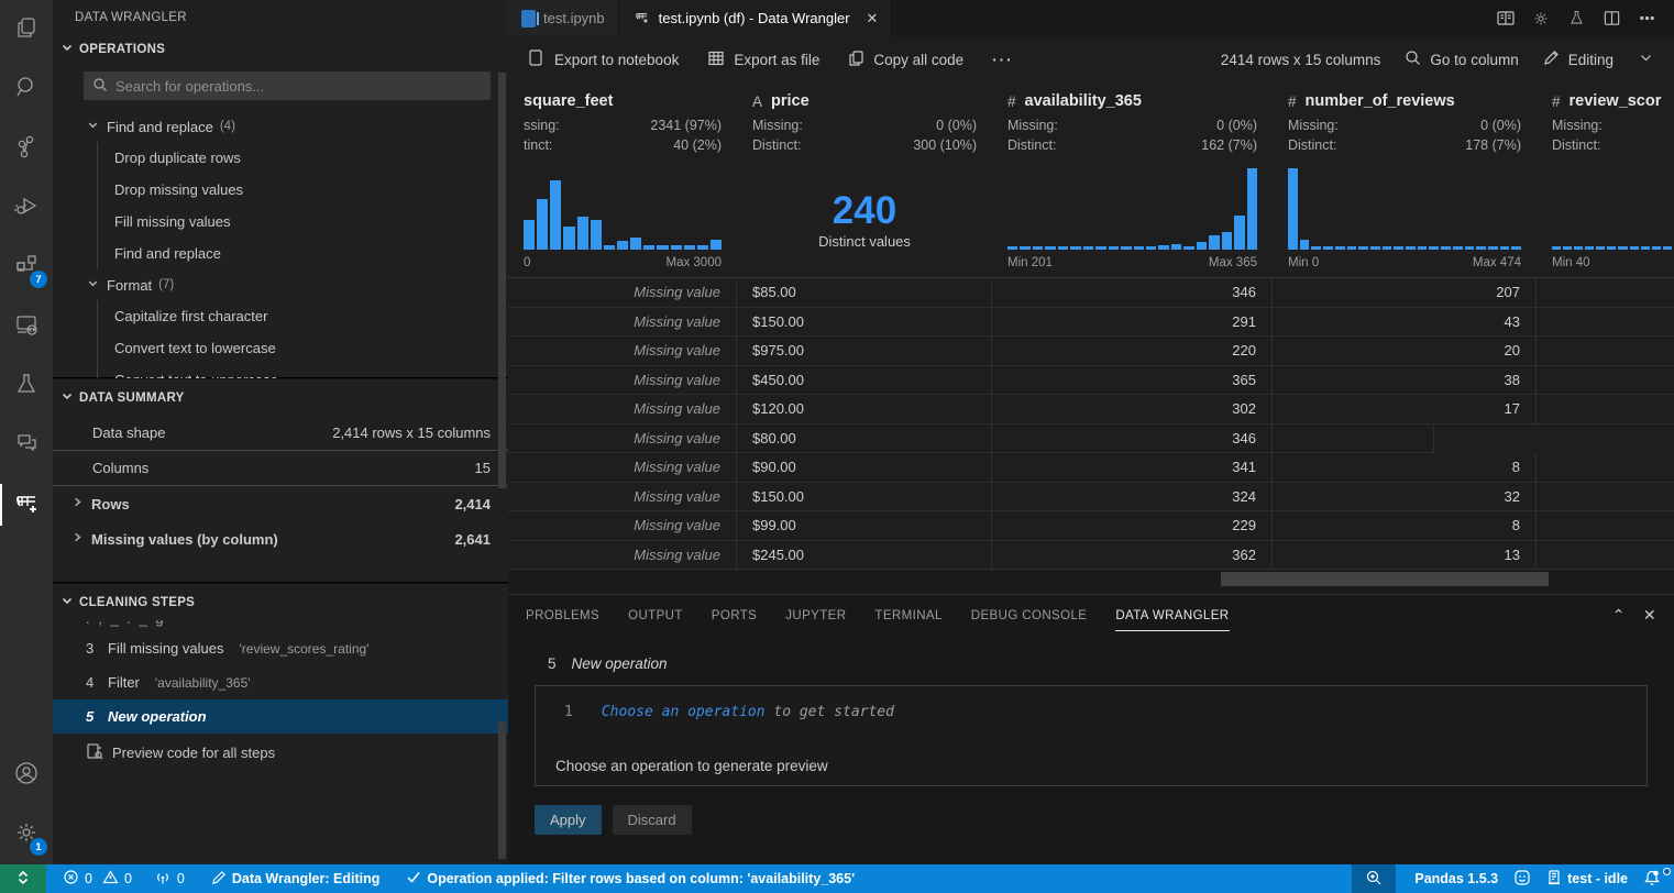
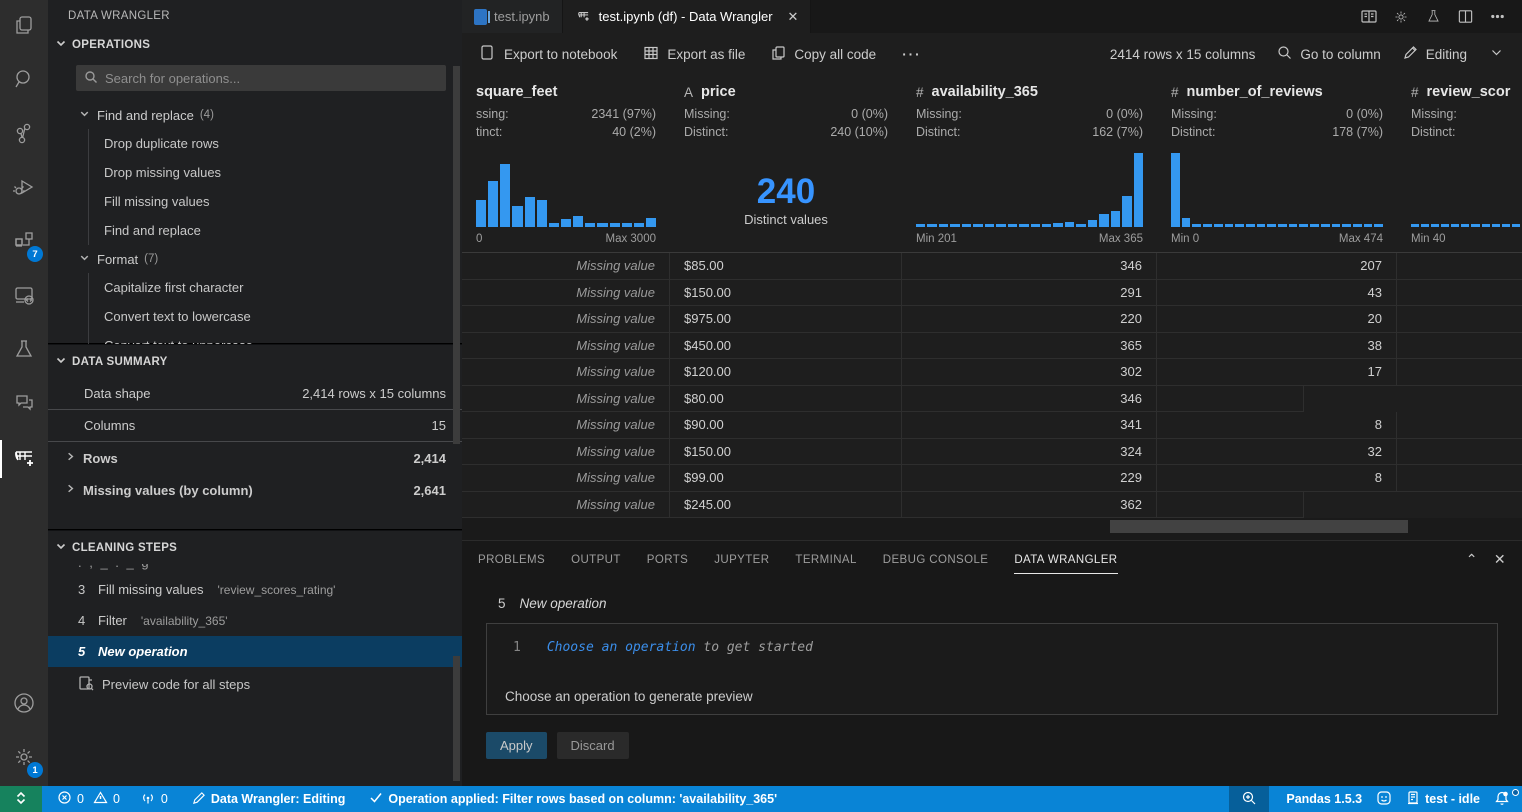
  7
  1
  DATA WRANGLER
  OPERATIONS
  Search for operations...
  Find and replace
  (4)
  Drop duplicate rows
  Drop missing values
  Fill missing values
  Find and replace
  Format
  (7)
  Capitalize first character
  Convert text to lowercase
  DATA SUMMARY
  Data shape
  2,414 rows x 15 columns
  Columns
  15
  Rows
  2,414
  Missing values (by column)
  2,641
  CLEANING STEPS
  3
  Fill missing values
  'review_scores_rating'
  4
  Filter
  'availability_365'
  5
  New operation
  Preview code for all steps
  test.ipynb
  test.ipynb (df) - Data Wrangler
  ✕
  Export to notebook
  Export as file
  Copy all code
  ···
  2414 rows x 15 columns
  Go to column
  Editing
  square_feet
  ssing:
  2341 (97%)
  tinct:
  40 (2%)
  0
  Max 3000
  A
  price
  Missing:
  0 (0%)
  Distinct:
- 300 (10%)
+ 240 (10%)
  240
  Distinct values
  #
  availability_365
  Missing:
  0 (0%)
  Distinct:
  162 (7%)
  Min 201
  Max 365
  #
  number_of_reviews
  Missing:
  0 (0%)
  Distinct:
  178 (7%)
  Min 0
  Max 474
  #
  review_scor
  Missing:
  Distinct:
  Min 40
  Missing value
  $85.00
  346
  207
  Missing value
  $150.00
  291
  43
  Missing value
  $975.00
  220
  20
  Missing value
  $450.00
  365
  38
  Missing value
  $120.00
  302
  17
  Missing value
  $80.00
  346
  Missing value
  $90.00
  341
  8
  Missing value
  $150.00
  324
  32
  Missing value
  $99.00
  229
  8
  Missing value
  $245.00
  362
- 13
  PROBLEMS
  OUTPUT
  PORTS
  JUPYTER
  TERMINAL
  DEBUG CONSOLE
  DATA WRANGLER
  ⌃
  ✕
  5
  New operation
  1
  Choose an operation to get started
  Choose an operation to generate preview
  Apply
  Discard
  0
  0
  0
  Data Wrangler: Editing
  Operation applied: Filter rows based on column: 'availability_365'
  Pandas 1.5.3
  test - idle
